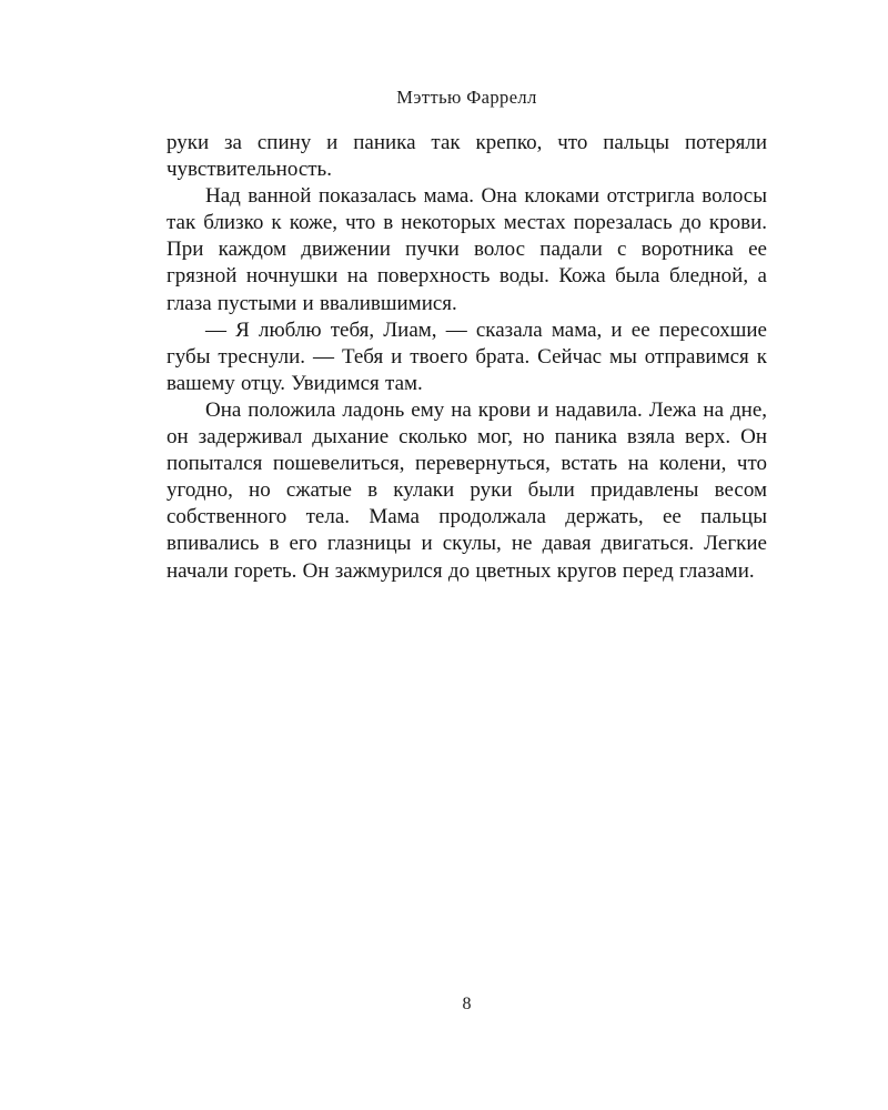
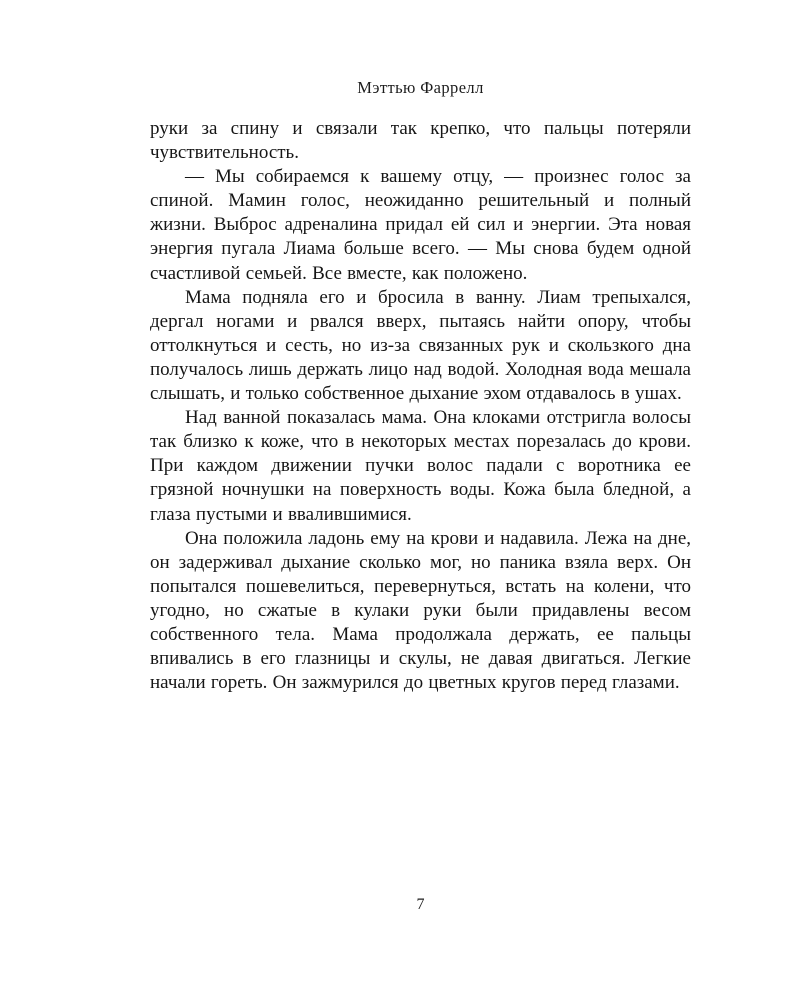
  Мэттью Фаррелл
- руки за спину и паника так крепко, что пальцы потеряли чувствительность.
+ руки за спину и связали так крепко, что пальцы потеряли чувствительность.
+ — Мы собираемся к вашему отцу, — произнес голос за спиной. Мамин голос, неожиданно решительный и полный жизни. Выброс адреналина придал ей сил и энергии. Эта новая энергия пугала Лиама больше всего. — Мы снова будем одной счастливой семьей. Все вместе, как положено.
+ Мама подняла его и бросила в ванну. Лиам трепыхался, дергал ногами и рвался вверх, пытаясь найти опору, чтобы оттолкнуться и сесть, но из-за связанных рук и скользкого дна получалось лишь держать лицо над водой. Холодная вода мешала слышать, и только собственное дыхание эхом отдавалось в ушах.
  Над ванной показалась мама. Она клоками отстригла волосы так близко к коже, что в некоторых местах порезалась до крови. При каждом движении пучки волос падали с воротника ее грязной ночнушки на поверхность воды. Кожа была бледной, а глаза пустыми и ввалившимися.
- — Я люблю тебя, Лиам, — сказала мама, и ее пересохшие губы треснули. — Тебя и твоего брата. Сейчас мы отправимся к вашему отцу. Увидимся там.
  Она положила ладонь ему на крови и надавила. Лежа на дне, он задерживал дыхание сколько мог, но паника взяла верх. Он попытался пошевелиться, перевернуться, встать на колени, что угодно, но сжатые в кулаки руки были придавлены весом собственного тела. Мама продолжала держать, ее пальцы впивались в его глазницы и скулы, не давая двигаться. Легкие начали гореть. Он зажмурился до цветных кругов перед глазами.
- 8
+ 7
